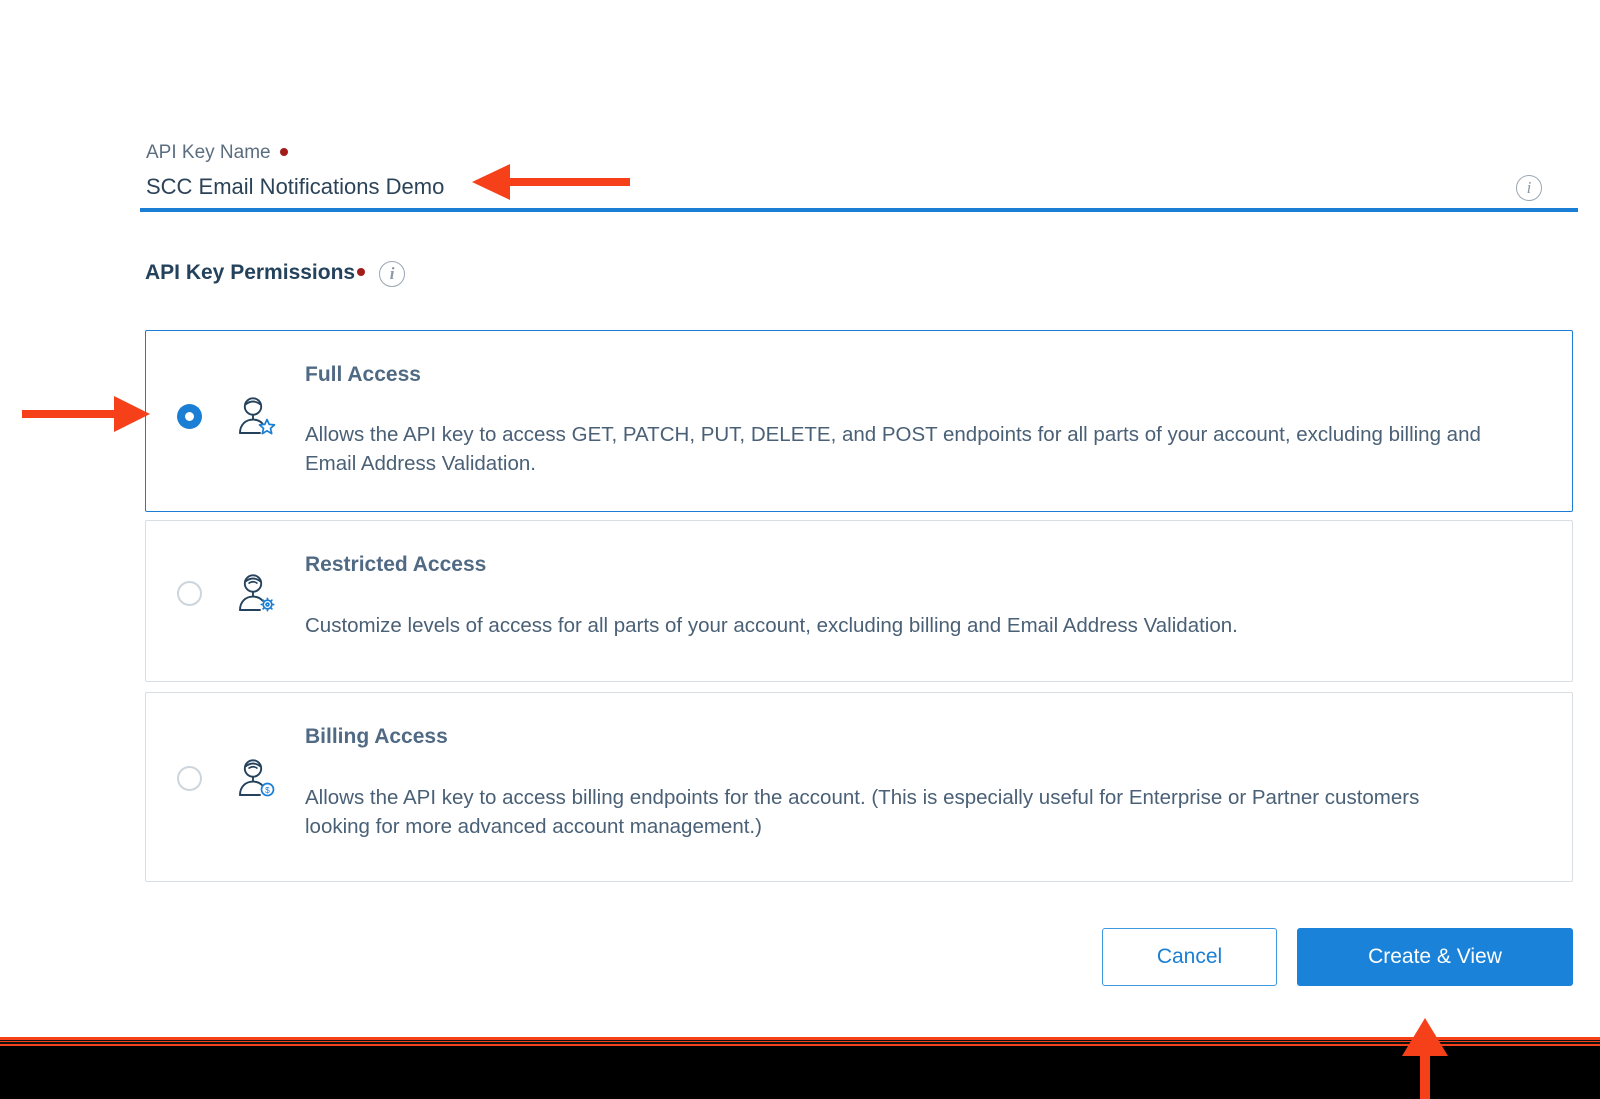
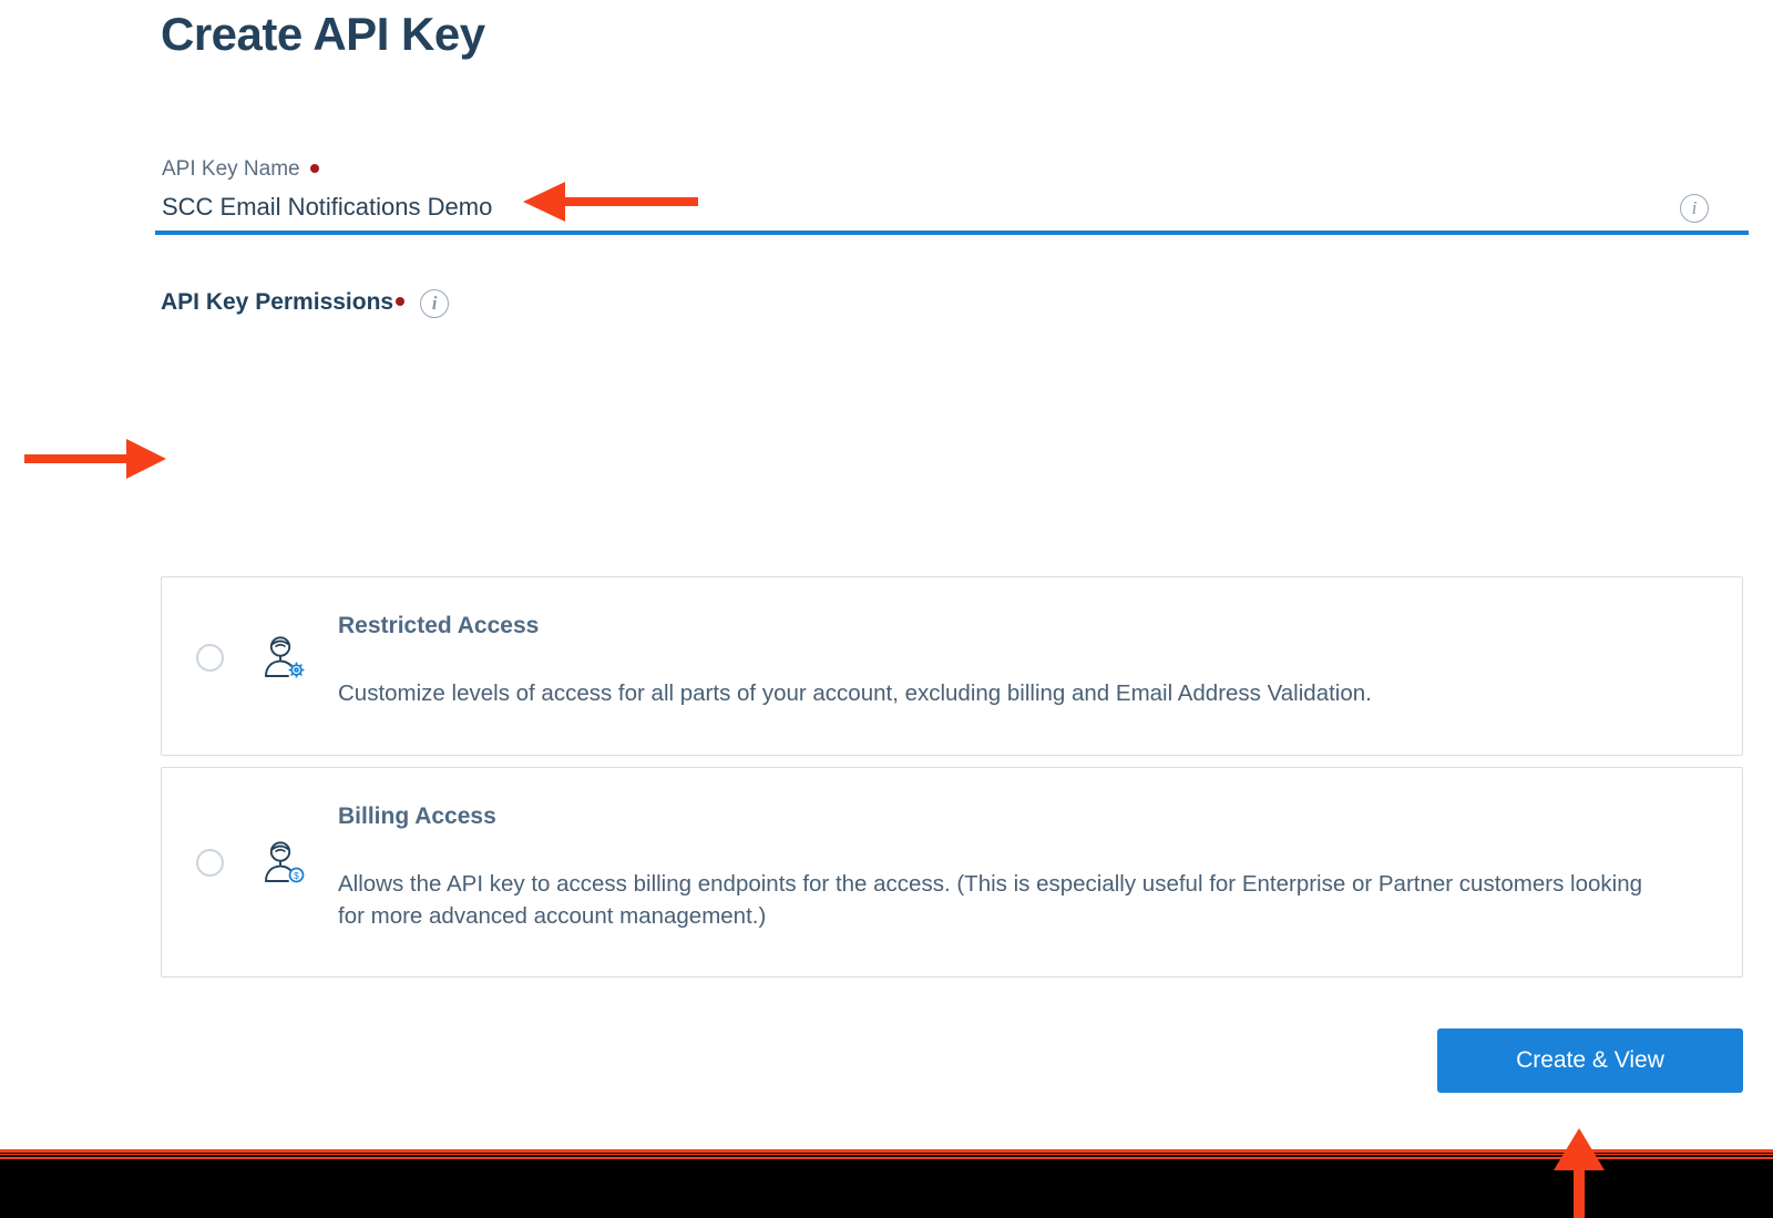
+ Create API Key
  API Key Name
  SCC Email Notifications Demo
  i
  API Key Permissions
  i
- Full Access
- Allows the API key to access GET, PATCH, PUT, DELETE, and POST endpoints for all parts of your account, excluding billing and Email Address Validation.
  Restricted Access
  Customize levels of access for all parts of your account, excluding billing and Email Address Validation.
  $
  Billing Access
- Allows the API key to access billing endpoints for the account. (This is especially useful for Enterprise or Partner customers looking for more advanced account management.)
+ Allows the API key to access billing endpoints for the access. (This is especially useful for Enterprise or Partner customers looking for more advanced account management.)
- Cancel
  Create & View
